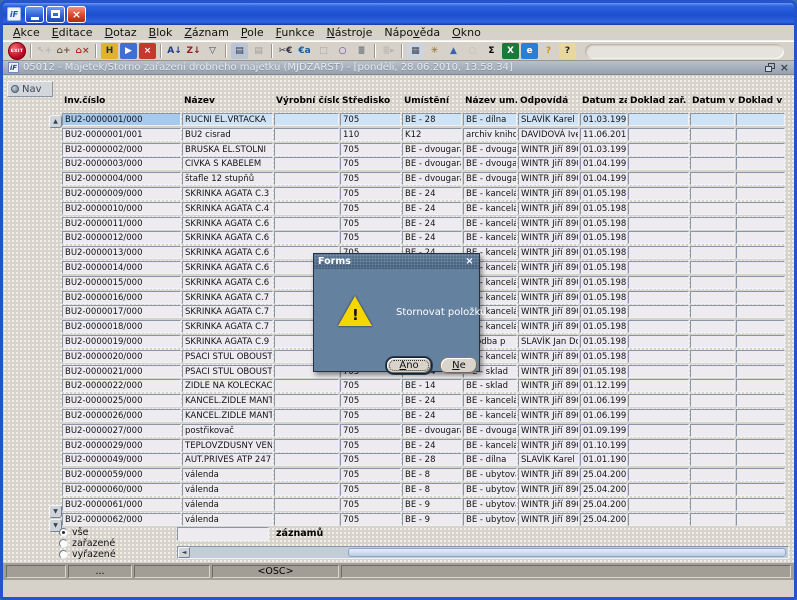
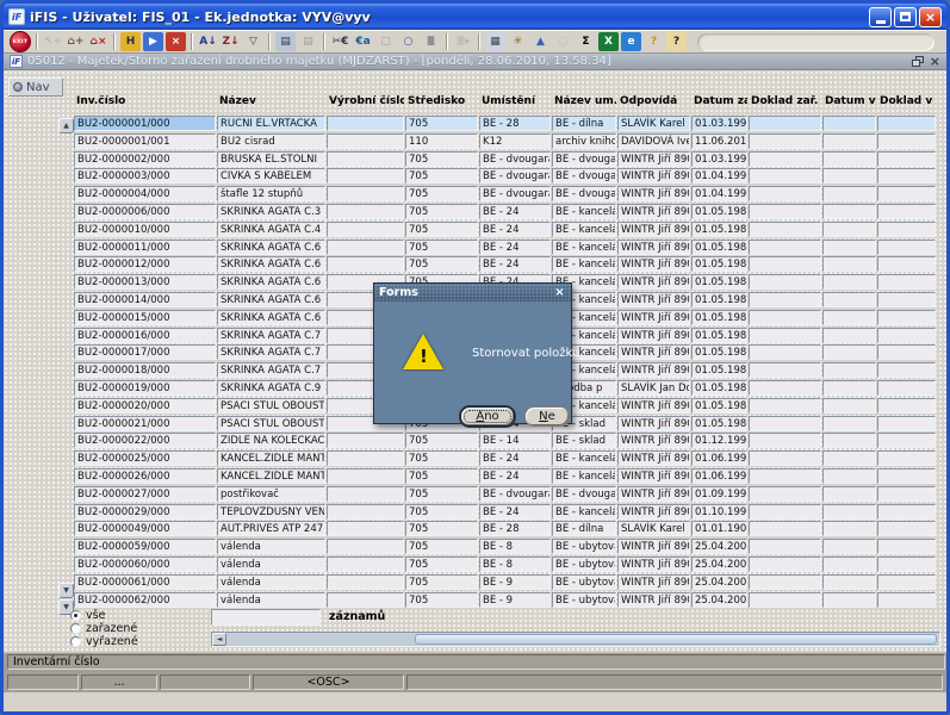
  iF
+ iFIS - Uživatel: FIS_01 - Ek.jednotka: VYV@vyv
  ×
- Akce
- Editace
- Dotaz
- Blok
- Záznam
- Pole
- Funkce
- Nástroje
- Nápověda
- Okno
  ↖+
  ⌂+
  ⌂×
  H
  ▶
  ×
  A↓
  Z↓
  ▽
  ▤
  ▤
  ✂€
  €a
  □
  ○
  ≣
  ≣▸
  ▦
  ✳
  ▲
  Σ
  X
  e
  ?
  ?
  iF
  05012 - Majetek/Storno zařazení drobného majetku (MJDZARST) - [pondělí, 28.06.2010, 13.58.34]
  ×
  Nav
  Inv.číslo
  Název
  Výrobní číslo
  Středisko
  Umístění
  Název um.
  Odpovídá
  Doklad zař.
  Doklad v
  BU2-0000001/000
  RUCNI EL.VRTACKA
  705
  BE - 28
  BE - dílna
  SLAVÍK Karel
  01.03.199
  BU2-0000001/001
  BU2 cisrad
  110
  K12
  archiv kniho
  DAVIDOVÁ Ive
  11.06.201
  BU2-0000002/000
  BRUSKA EL.STOLNI
  705
  BE - dvougar
  BE - dvouga
  WINTR Jiří 89
  01.03.199
  BU2-0000003/000
  CIVKA S KABELEM
  705
  BE - dvougar
  BE - dvouga
  WINTR Jiří 89
  01.04.199
  BU2-0000004/000
  štafle 12 stupňů
  705
  BE - dvougar
  BE - dvouga
  WINTR Jiří 89
  01.04.199
- BU2-0000009/000
+ BU2-0000006/000
  SKRINKA AGATA C.3
  705
  BE - 24
  BE - kancelá
  WINTR Jiří 89
  01.05.198
  BU2-0000010/000
  SKRINKA AGATA C.4
  705
  BE - 24
  BE - kancelá
  WINTR Jiří 89
  01.05.198
  BU2-0000011/000
  SKRINKA AGATA C.6
  705
  BE - 24
  BE - kancelá
  WINTR Jiří 89
  01.05.198
  BU2-0000012/000
  SKRINKA AGATA C.6
  705
  BE - 24
  BE - kancelá
  WINTR Jiří 89
  01.05.198
  BU2-0000013/000
  SKRINKA AGATA C.6
  - kancelá
  WINTR Jiří 89
  01.05.198
  BU2-0000014/000
  SKRINKA AGATA C.6
  - kancelá
  WINTR Jiří 89
  01.05.198
  BU2-0000015/000
  SKRINKA AGATA C.6
  - kancelá
  WINTR Jiří 89
  01.05.198
  BU2-0000016/000
  SKRINKA AGATA C.7
  - kancelá
  WINTR Jiří 89
  01.05.198
  BU2-0000017/000
  SKRINKA AGATA C.7
  - kancelá
  WINTR Jiří 89
  01.05.198
  BU2-0000018/000
  SKRINKA AGATA C.7
  - kancelá
  WINTR Jiří 89
  01.05.198
  BU2-0000019/000
  SKRINKA AGATA C.9
  SLAVÍK Jan Do
  01.05.198
  BU2-0000020/000
  PSACI STUL OBOUST
  - kancelá
  WINTR Jiří 89
  01.05.198
  BU2-0000021/000
  PSACI STUL OBOUST
  - sklad
  WINTR Jiří 89
  01.05.198
  BU2-0000022/000
  ZIDLE NA KOLECKAC
  705
  BE - 14
  BE - sklad
  WINTR Jiří 89
  01.12.199
  BU2-0000025/000
  KANCEL.ZIDLE MANT
  705
  BE - 24
  BE - kancelá
  WINTR Jiří 89
  01.06.199
  BU2-0000026/000
  KANCEL.ZIDLE MANT
  705
  BE - 24
  BE - kancelá
  WINTR Jiří 89
  01.06.199
  BU2-0000027/000
  postřikovač
  705
  BE - dvougar
  BE - dvouga
  WINTR Jiří 89
  01.09.199
  BU2-0000029/000
  TEPLOVZDUSNY VEN
  705
  BE - 24
  BE - kancelá
  WINTR Jiří 89
  01.10.199
  BU2-0000049/000
  AUT.PRIVES ATP 247
  705
  BE - 28
  BE - dílna
  SLAVÍK Karel
  01.01.190
  BU2-0000059/000
  válenda
  705
  BE - 8
  BE - ubytov
  WINTR Jiří 89
  25.04.200
  BU2-0000060/000
  válenda
  705
  BE - 8
  BE - ubytov
  WINTR Jiří 89
  25.04.200
  BU2-0000061/000
  válenda
  705
  BE - 9
  BE - ubytov
  WINTR Jiří 89
  25.04.200
  BU2-0000062/000
  válenda
  705
  BE - 9
  BE - ubytov
  WINTR Jiří 89
  25.04.200
  vše
  zařazené
  vyřazené
  záznamů
  Forms
  ×
  !
  Stornovat položku
  Ano
  Ne
+ Inventární číslo
  ...
  <OSC>
